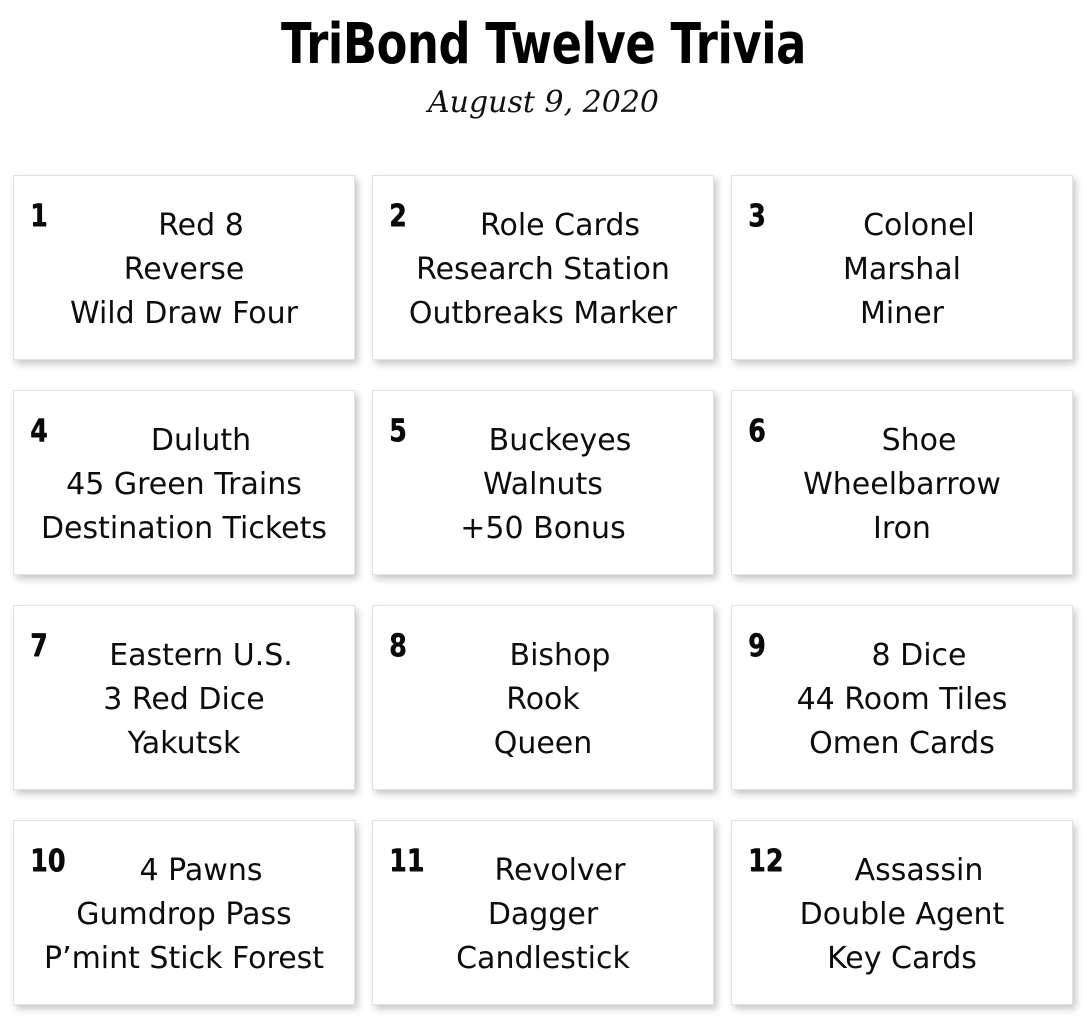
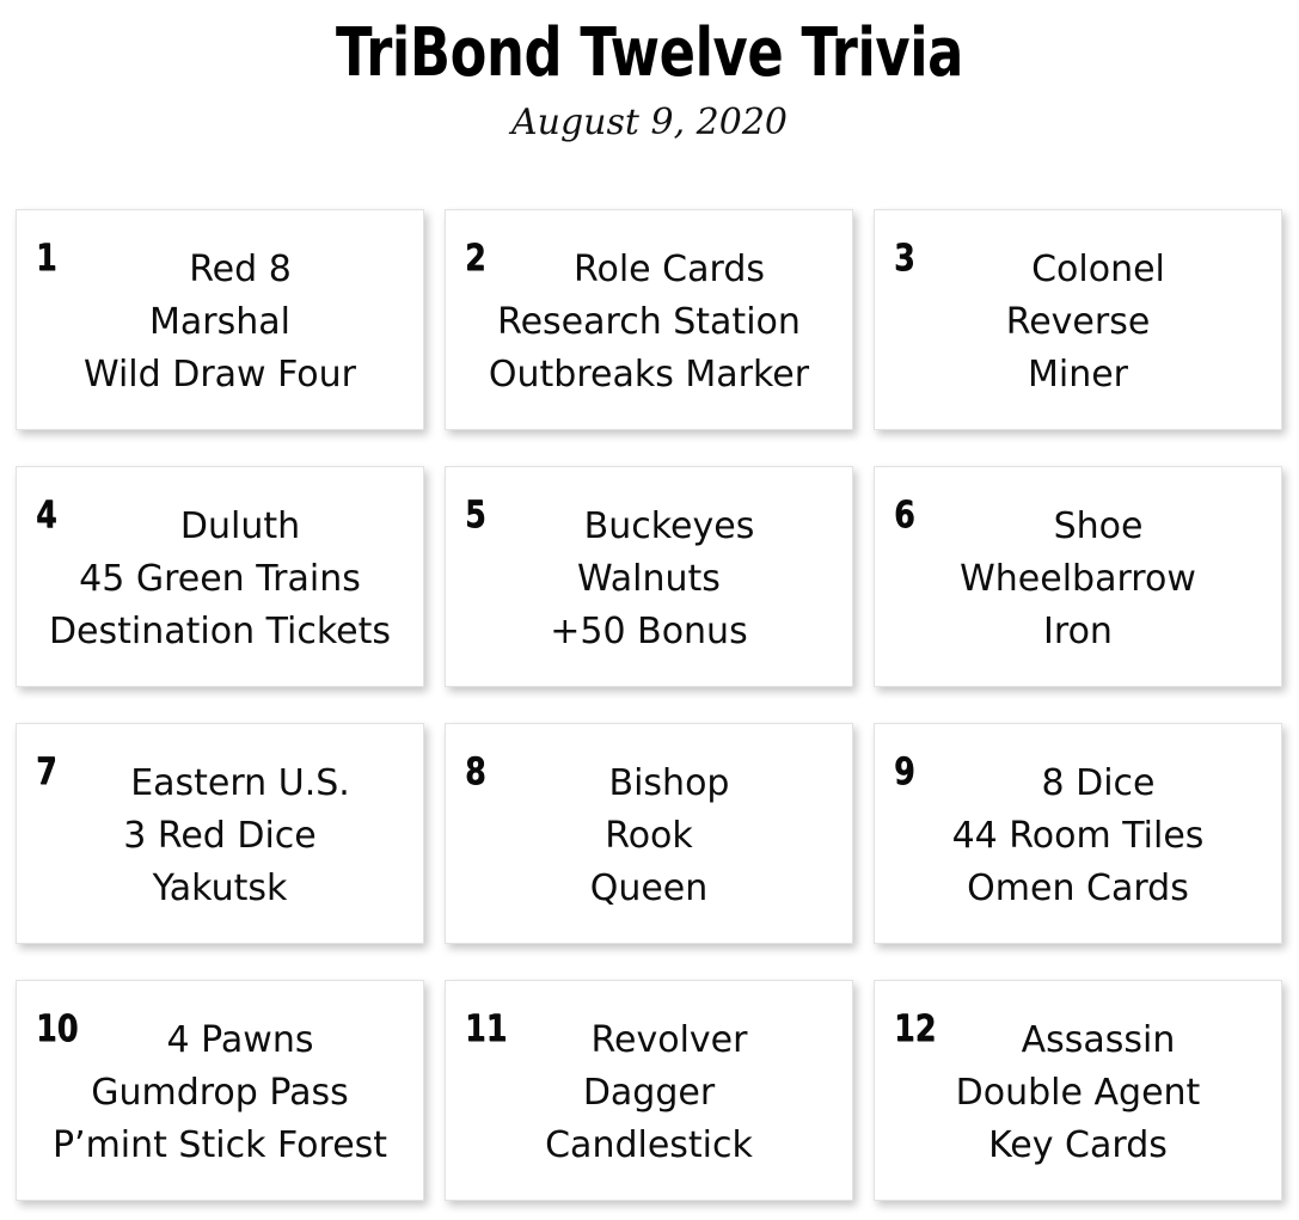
  TriBond Twelve Trivia
  August 9, 2020
  1
  Red 8
- Reverse
+ Marshal
  Wild Draw Four
  2
  Role Cards
  Research Station
  Outbreaks Marker
  3
  Colonel
- Marshal
+ Reverse
  Miner
  4
  Duluth
  45 Green Trains
  Destination Tickets
  5
  Buckeyes
  Walnuts
  +50 Bonus
  6
  Shoe
  Wheelbarrow
  Iron
  7
  Eastern U.S.
  3 Red Dice
  Yakutsk
  8
  Bishop
  Rook
  Queen
  9
  8 Dice
  44 Room Tiles
  Omen Cards
  10
  4 Pawns
  Gumdrop Pass
  P’mint Stick Forest
  11
  Revolver
  Dagger
  Candlestick
  12
  Assassin
  Double Agent
  Key Cards
